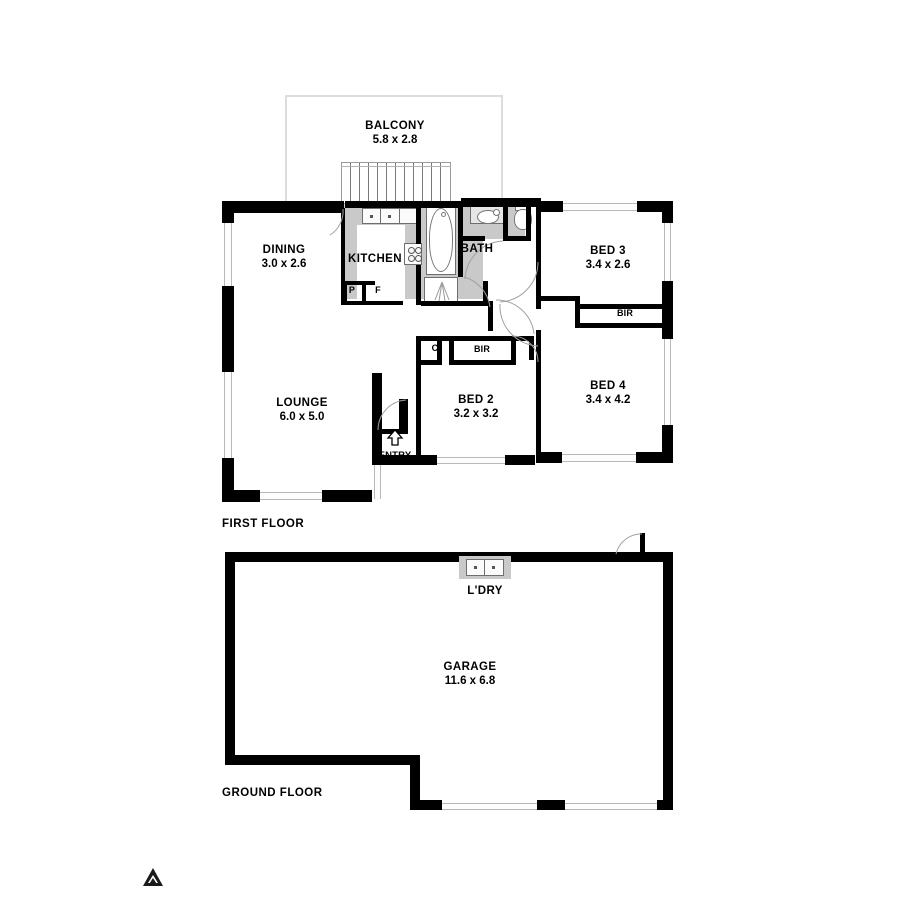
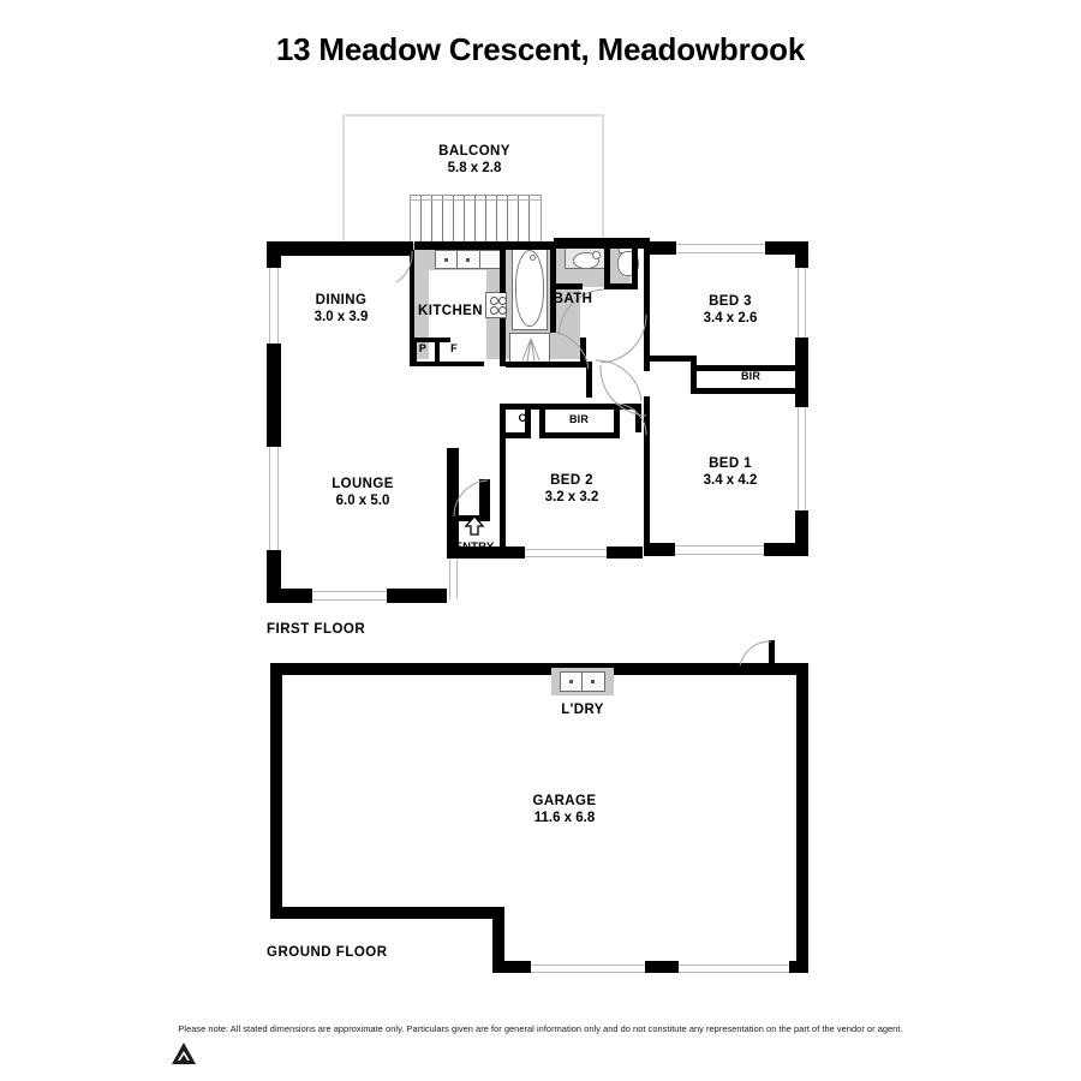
+ 13 Meadow Crescent, Meadowbrook
  BALCONY
  5.8 x 2.8
  DINING
- 3.0 x 2.6
+ 3.0 x 3.9
  KITCHEN
  BATH
  BED 3
  3.4 x 2.6
- BED 4
+ BED 1
  3.4 x 4.2
  BED 2
  3.2 x 3.2
  LOUNGE
  6.0 x 5.0
  P
  F
  C
  BIR
  BIR
  ENTRY
  FIRST FLOOR
  L'DRY
  GARAGE
  11.6 x 6.8
  GROUND FLOOR
+ Please note: All stated dimensions are approximate only. Particulars given are for general information only and do not constitute any representation on the part of the vendor or agent.
